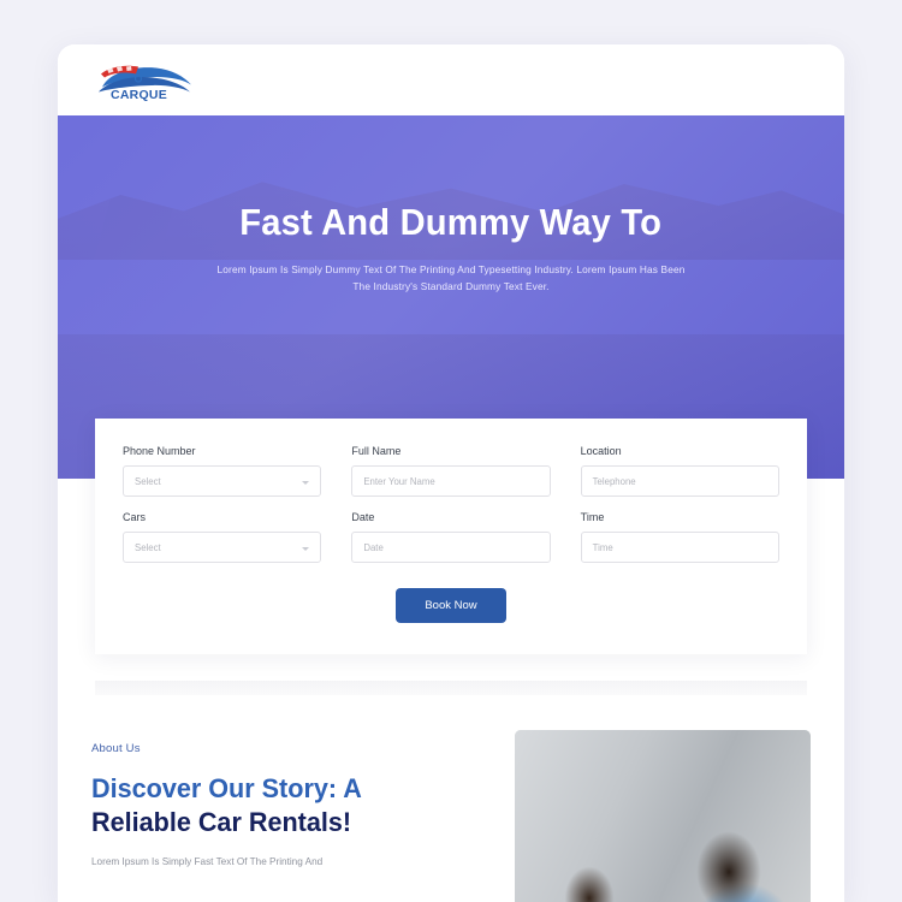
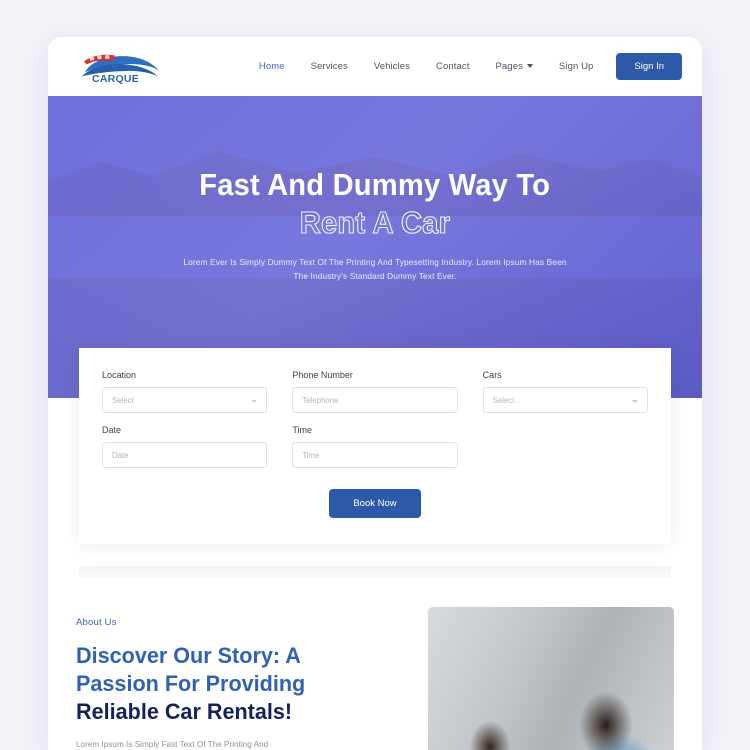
  CARQUE
+ Home
+ Services
+ Vehicles
+ Contact
+ Pages
+ Sign Up
+ Sign In
  Fast And Dummy Way To
+ Rent A Car
- Lorem Ipsum Is Simply Dummy Text Of The Printing And Typesetting Industry. Lorem Ipsum Has Been The Industry's Standard Dummy Text Ever.
+ Lorem Ever Is Simply Dummy Text Of The Printing And Typesetting Industry. Lorem Ipsum Has Been The Industry's Standard Dummy Text Ever.
- Phone Number
+ Location
  Select
- Full Name
- Enter Your Name
- Location
+ Phone Number
  Telephone
  Cars
  Select
  Date
  Date
  Time
  Time
  Book Now
  About Us
  Discover Our Story: A
+ Passion For Providing
  Reliable Car Rentals!
  Lorem Ipsum Is Simply Fast Text Of The Printing And
